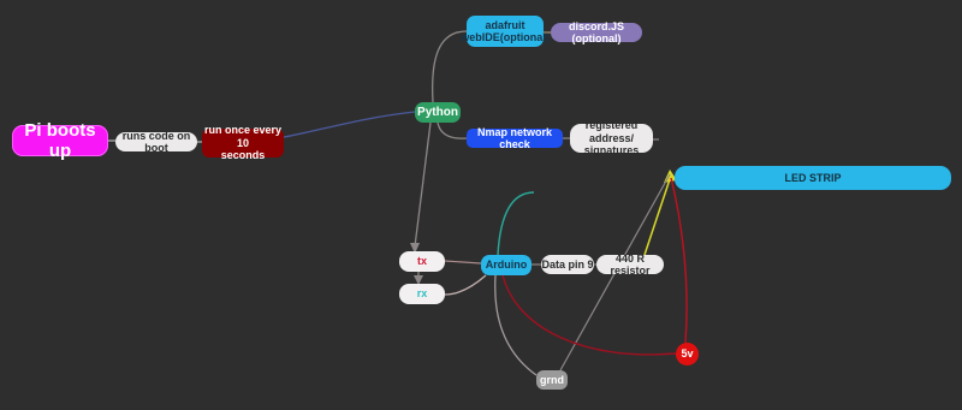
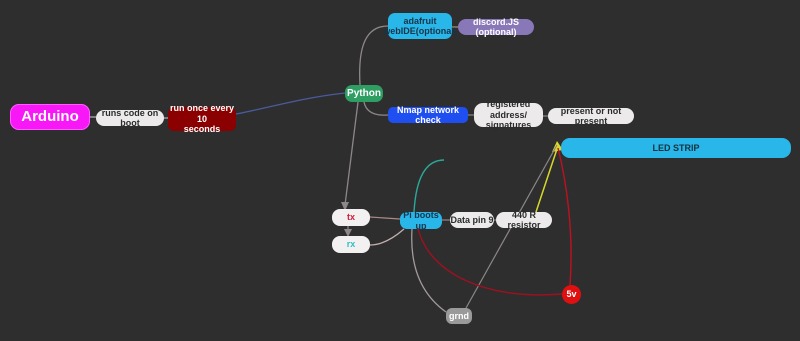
- Pi boots up
+ Arduino
  runs code on boot
  run once every 10
  seconds
  adafruit
  webIDE(optional)
  discord.JS (optional)
  Python
  Nmap network check
  registered address/
  signatures
+ present or not present
  LED STRIP
  tx
  rx
- Arduino
+ Pi boots up
  Data pin 9
  440 R resistor
  5v
  grnd
